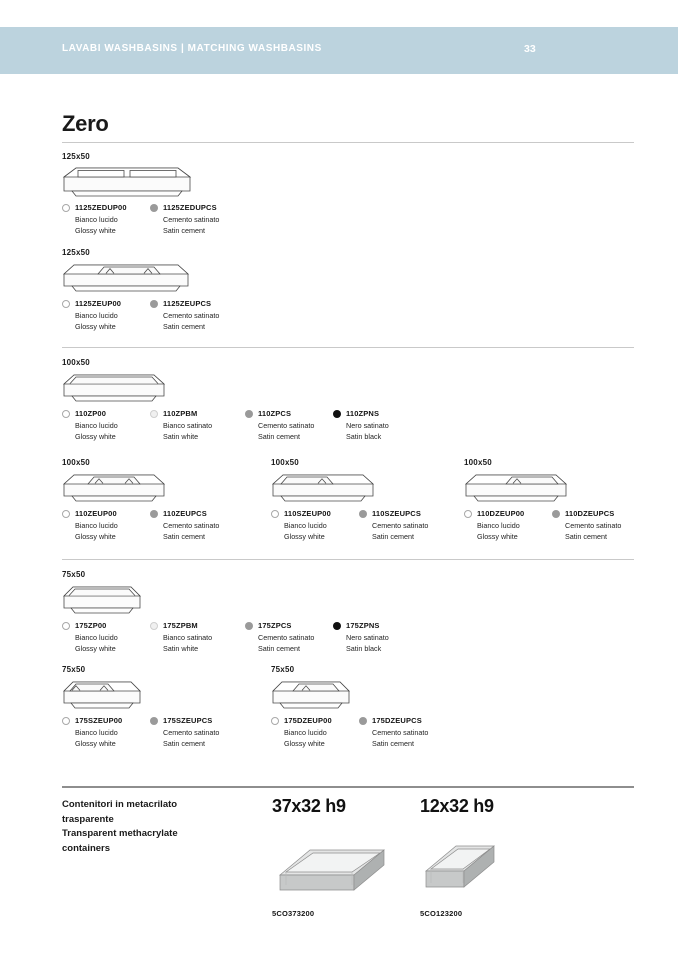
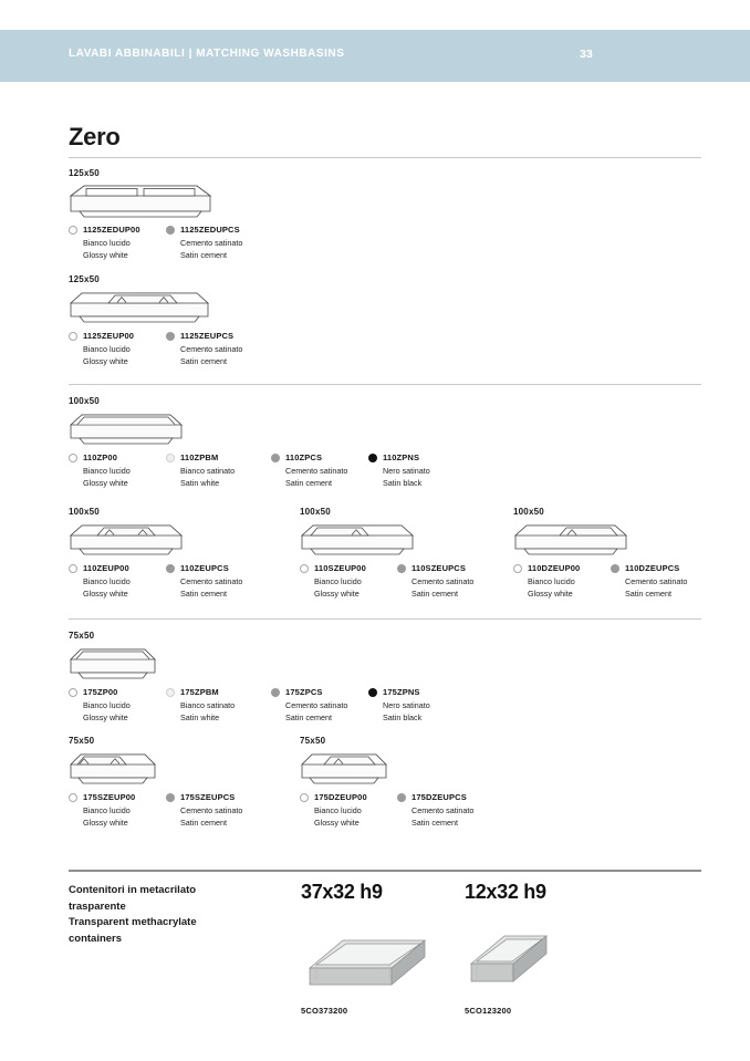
- LAVABI WASHBASINS | MATCHING WASHBASINS
+ LAVABI ABBINABILI | MATCHING WASHBASINS
  33
  Zero
  125x50
  1125ZEDUP00
  Bianco lucido
  Glossy white
  1125ZEDUPCS
  Cemento satinato
  Satin cement
  125x50
  1125ZEUP00
  Bianco lucido
  Glossy white
  1125ZEUPCS
  Cemento satinato
  Satin cement
  100x50
  110ZP00
  Bianco lucido
  Glossy white
  110ZPBM
  Bianco satinato
  Satin white
  110ZPCS
  Cemento satinato
  Satin cement
  110ZPNS
  Nero satinato
  Satin black
  100x50
  110ZEUP00
  Bianco lucido
  Glossy white
  110ZEUPCS
  Cemento satinato
  Satin cement
  100x50
  110SZEUP00
  Bianco lucido
  Glossy white
  110SZEUPCS
  Cemento satinato
  Satin cement
  100x50
  110DZEUP00
  Bianco lucido
  Glossy white
  110DZEUPCS
  Cemento satinato
  Satin cement
  75x50
  175ZP00
  Bianco lucido
  Glossy white
  175ZPBM
  Bianco satinato
  Satin white
  175ZPCS
  Cemento satinato
  Satin cement
  175ZPNS
  Nero satinato
  Satin black
  75x50
  175SZEUP00
  Bianco lucido
  Glossy white
  175SZEUPCS
  Cemento satinato
  Satin cement
  75x50
  175DZEUP00
  Bianco lucido
  Glossy white
  175DZEUPCS
  Cemento satinato
  Satin cement
  Contenitori in metacrilato
  trasparente
  Transparent methacrylate
  containers
  37x32 h9
  5CO373200
  12x32 h9
  5CO123200
